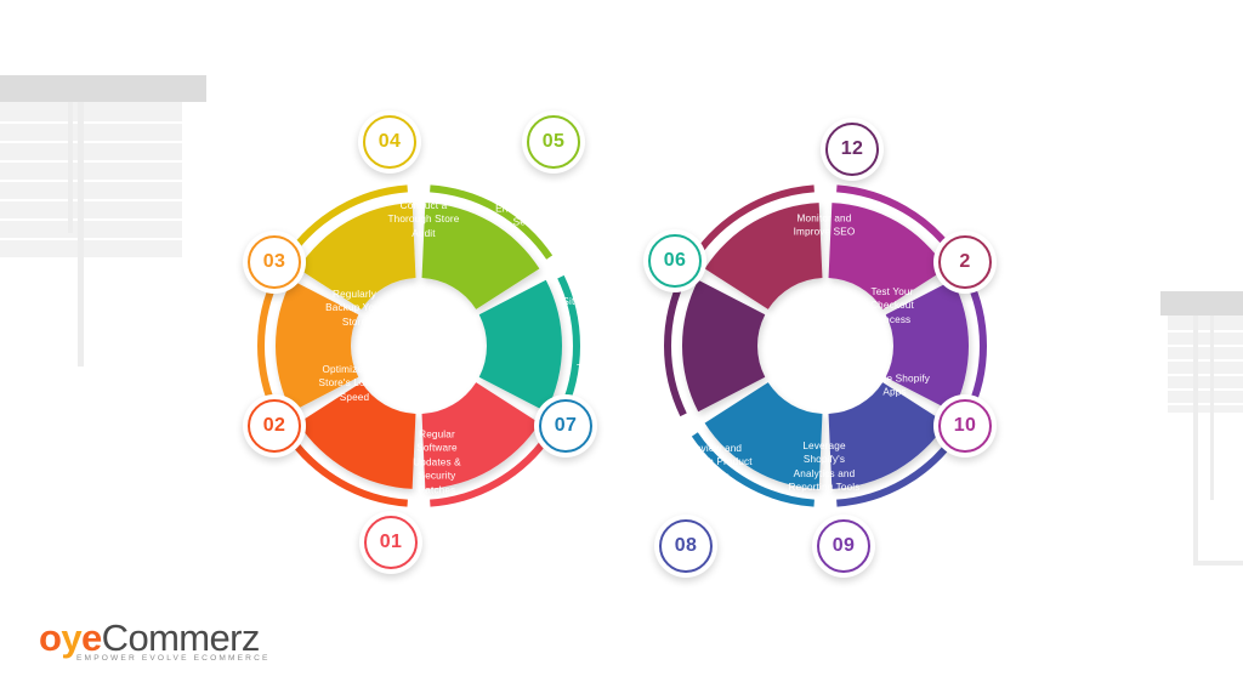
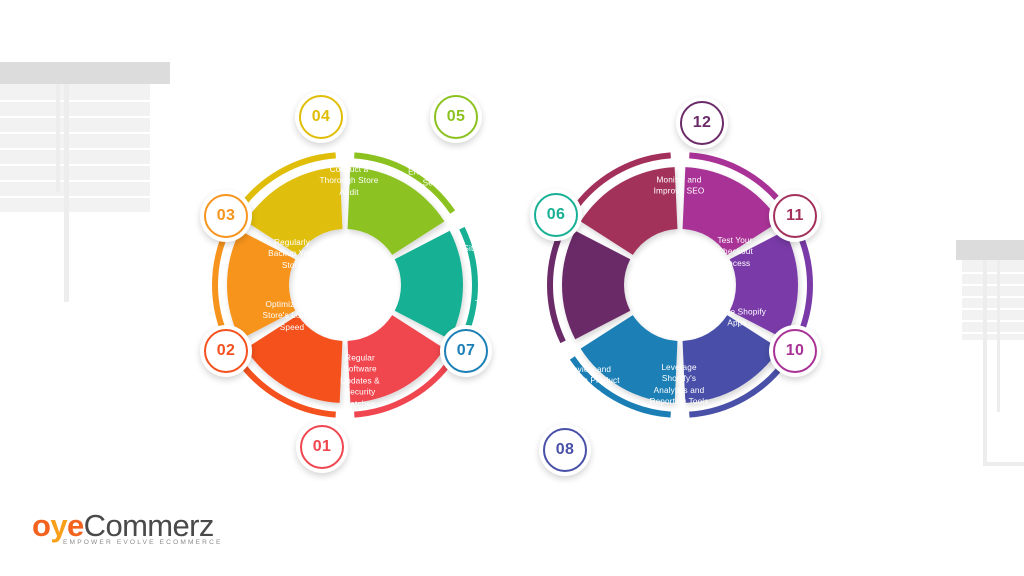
  Regular
  Software
  Updates &
  Security
  Patches
  01
  Optimize Your
  Store's Loading
  Speed
  02
  Regularly
  Backup Your
  Store
  03
  Conduct a
  Thorough Store
  Audit
  04
  Ensure Website
  Security
  05
  Improve Your
  Site's Navigation
  06
  Test and Update
  07
  Review and
  Refresh Product
  Pages
  08
  Leverage
  Shopify's
  Analytics and
  Reporting Tools
- 09
  Update Shopify
  Apps
  10
  Test Your
  Checkout
  Process
- 2
+ 11
  Monitor and
  Improve SEO
  12
  oyeCommerz
